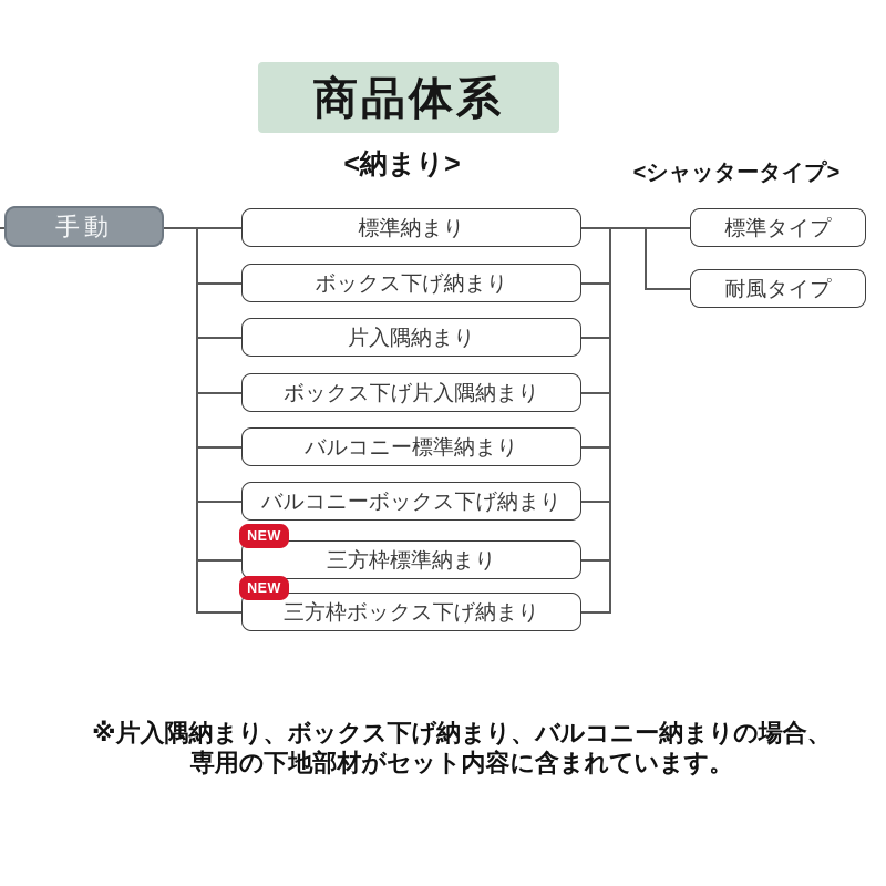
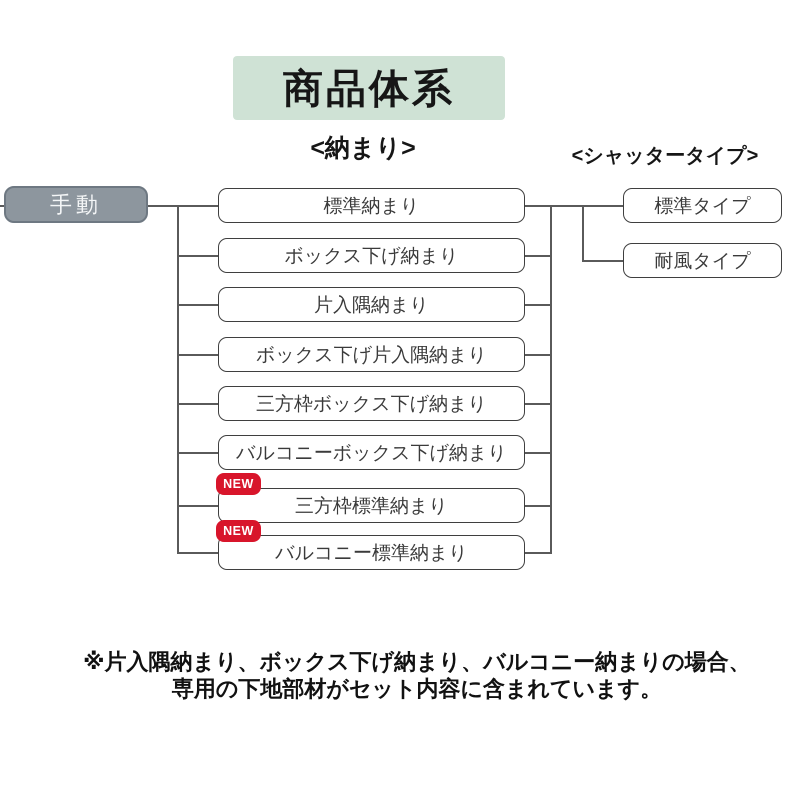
  商品体系
  <納まり>
  <シャッタータイプ>
  手動
  標準納まり
  ボックス下げ納まり
  片入隅納まり
  ボックス下げ片入隅納まり
- バルコニー標準納まり
+ 三方枠ボックス下げ納まり
  バルコニーボックス下げ納まり
  三方枠標準納まり
- 三方枠ボックス下げ納まり
+ バルコニー標準納まり
  NEW
  NEW
  標準タイプ
  耐風タイプ
  ※片入隅納まり、ボックス下げ納まり、バルコニー納まりの場合、
  専用の下地部材がセット内容に含まれています。
